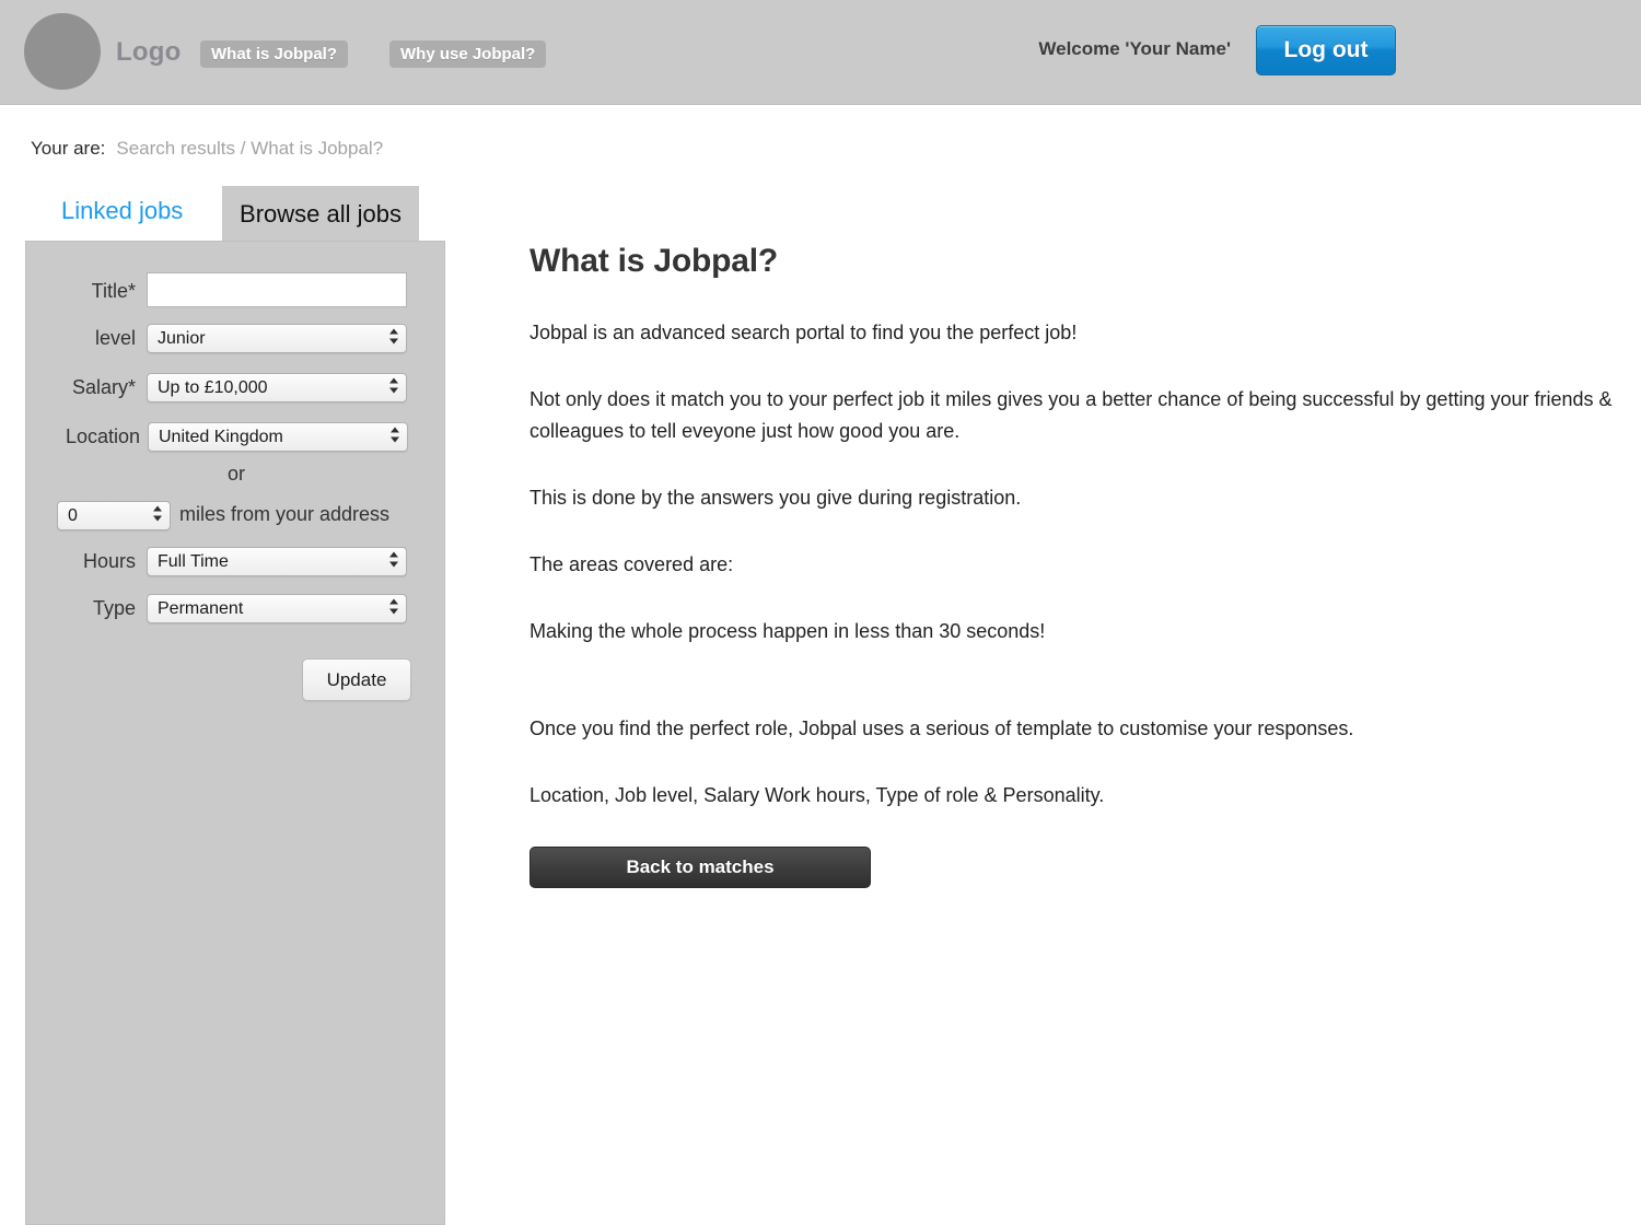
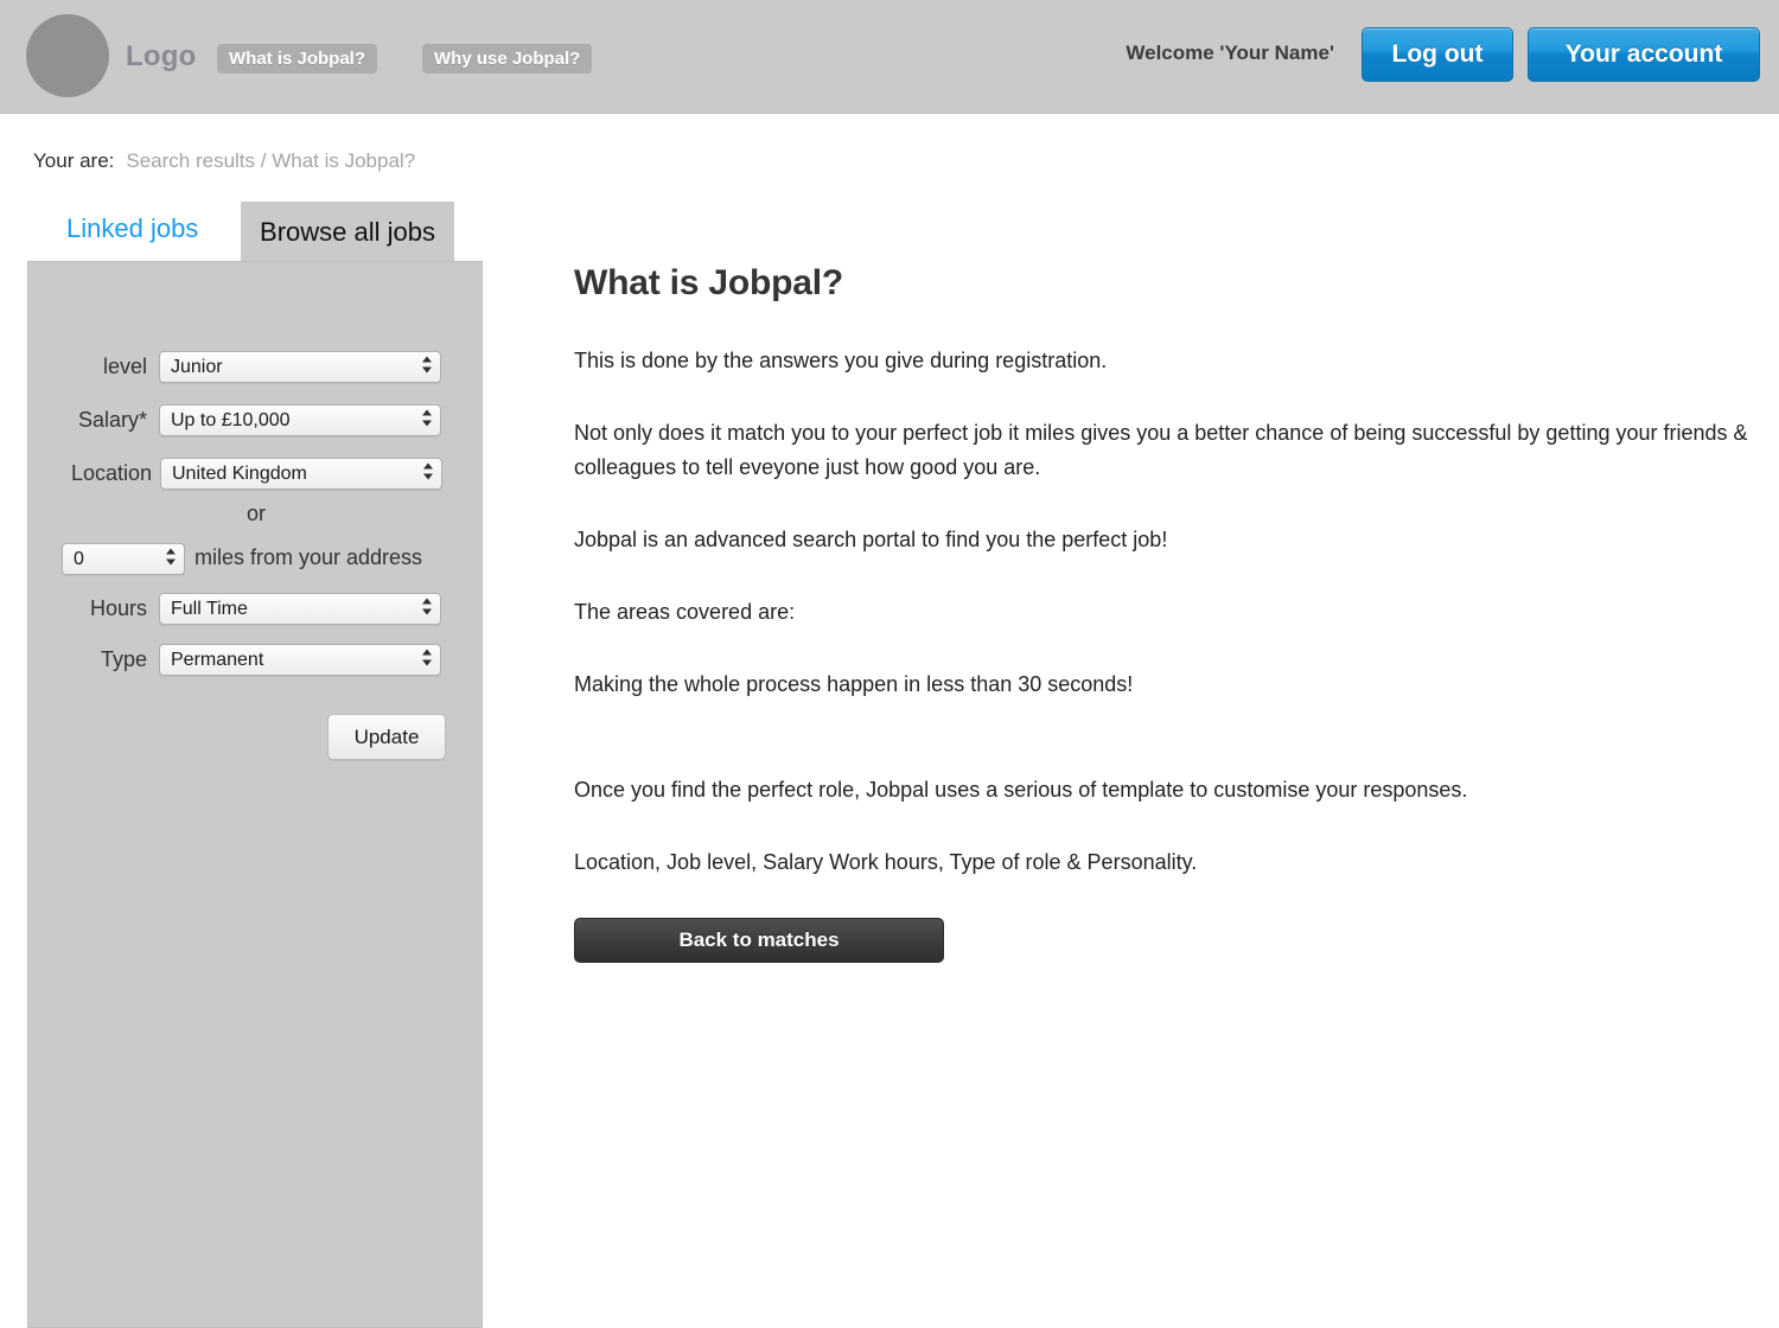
  Logo
  What is Jobpal?
  Why use Jobpal?
  Welcome 'Your Name'
  Log out
+ Your account
  Your are: Search results / What is Jobpal?
  Linked jobs
  Browse all jobs
- Title*
  level
  Junior
  Salary*
  Up to £10,000
  Location
  United Kingdom
  or
  0
  miles from your address
  Hours
  Full Time
  Type
  Permanent
  Update
  What is Jobpal?
- Jobpal is an advanced search portal to find you the perfect job!
+ This is done by the answers you give during registration.
  Not only does it match you to your perfect job it miles gives you a better chance of being successful by getting your friends & colleagues to tell eveyone just how good you are.
- This is done by the answers you give during registration.
+ Jobpal is an advanced search portal to find you the perfect job!
  The areas covered are:
  Making the whole process happen in less than 30 seconds!
  Once you find the perfect role, Jobpal uses a serious of template to customise your responses.
  Location, Job level, Salary Work hours, Type of role & Personality.
  Back to matches
